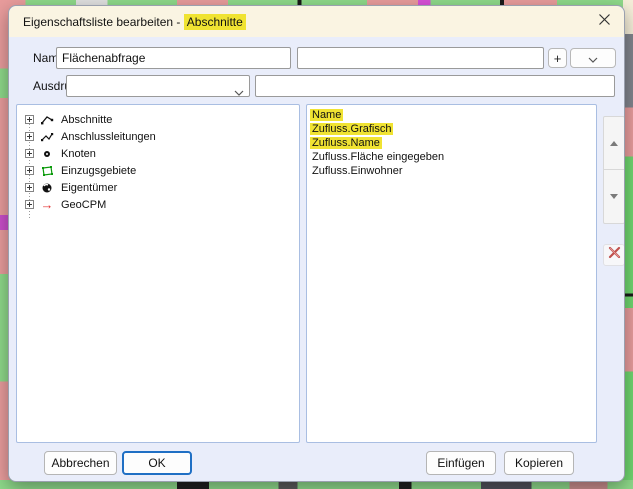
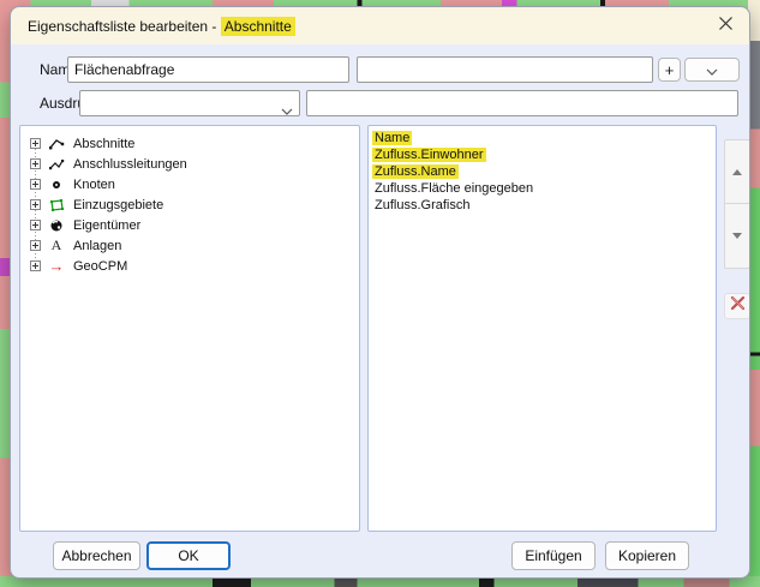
  Eigenschaftsliste bearbeiten - Abschnitte
  Nam
  Flächenabfrage
  +
  Abschnitte
  Anschlussleitungen
  Knoten
  Einzugsgebiete
  Eigentümer
+ A
+ Anlagen
  →
  GeoCPM
  Name
- Zufluss.Grafisch
+ Zufluss.Einwohner
  Zufluss.Name
  Zufluss.Fläche eingegeben
- Zufluss.Einwohner
+ Zufluss.Grafisch
  Abbrechen
  OK
  Einfügen
  Kopieren
